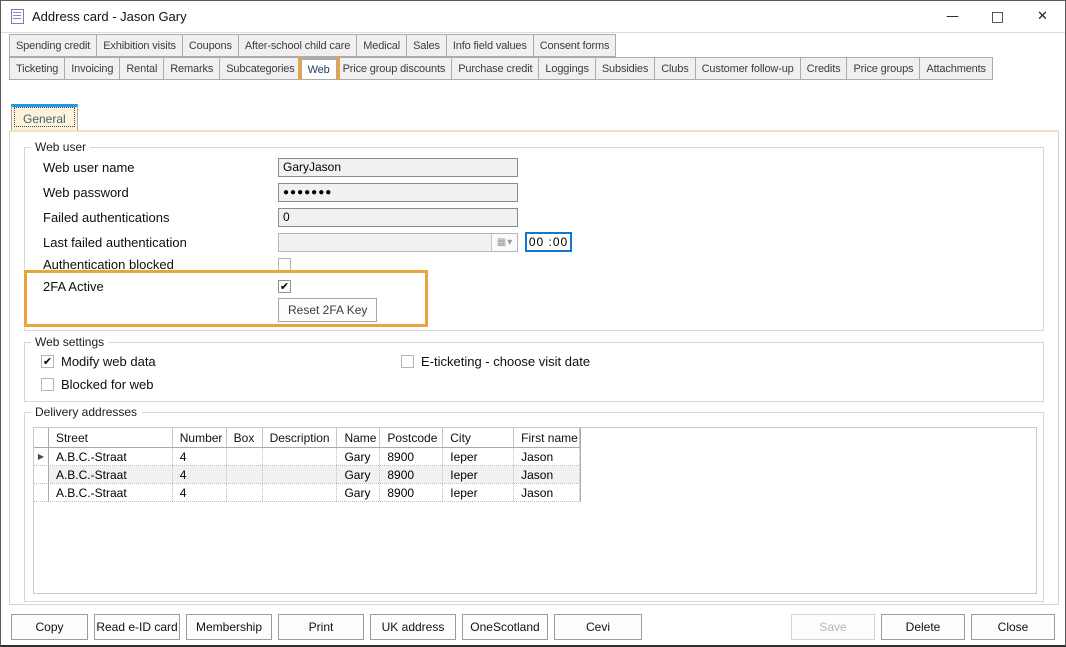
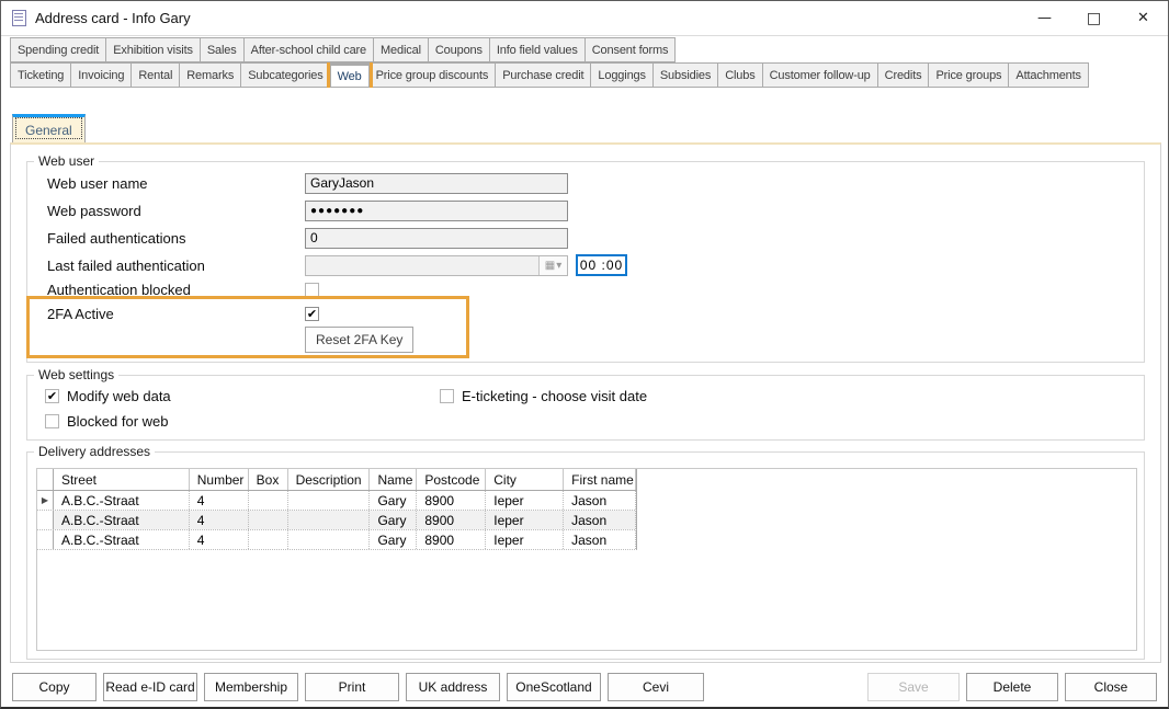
- Address card - Jason Gary
+ Address card - Info Gary
  —
  □
  ✕
  Spending credit
  Exhibition visits
- Coupons
+ Sales
  After-school child care
  Medical
- Sales
+ Coupons
  Info field values
  Consent forms
  Ticketing
  Invoicing
  Rental
  Remarks
  Subcategories
  Web
  Price group discounts
  Purchase credit
  Loggings
  Subsidies
  Clubs
  Customer follow-up
  Credits
  Price groups
  Attachments
  General
  Web user
  Web user name
  GaryJason
  Web password
  ●●●●●●●
  Failed authentications
  0
  Last failed authentication
  ▦
  ▾
  00 :00
  Authentication blocked
  2FA Active
  ✔
  Reset 2FA Key
  Web settings
  ✔
  Modify web data
  E-ticketing - choose visit date
  Blocked for web
  Delivery addresses
  Street
  Number
  Box
  Description
  Name
  Postcode
  City
  First name
  ▶
  A.B.C.-Straat
  4
  Gary
  8900
  Ieper
  Jason
  A.B.C.-Straat
  4
  Gary
  8900
  Ieper
  Jason
  A.B.C.-Straat
  4
  Gary
  8900
  Ieper
  Jason
  Copy
  Read e-ID card
  Membership
  Print
  UK address
  OneScotland
  Cevi
  Save
  Delete
  Close
